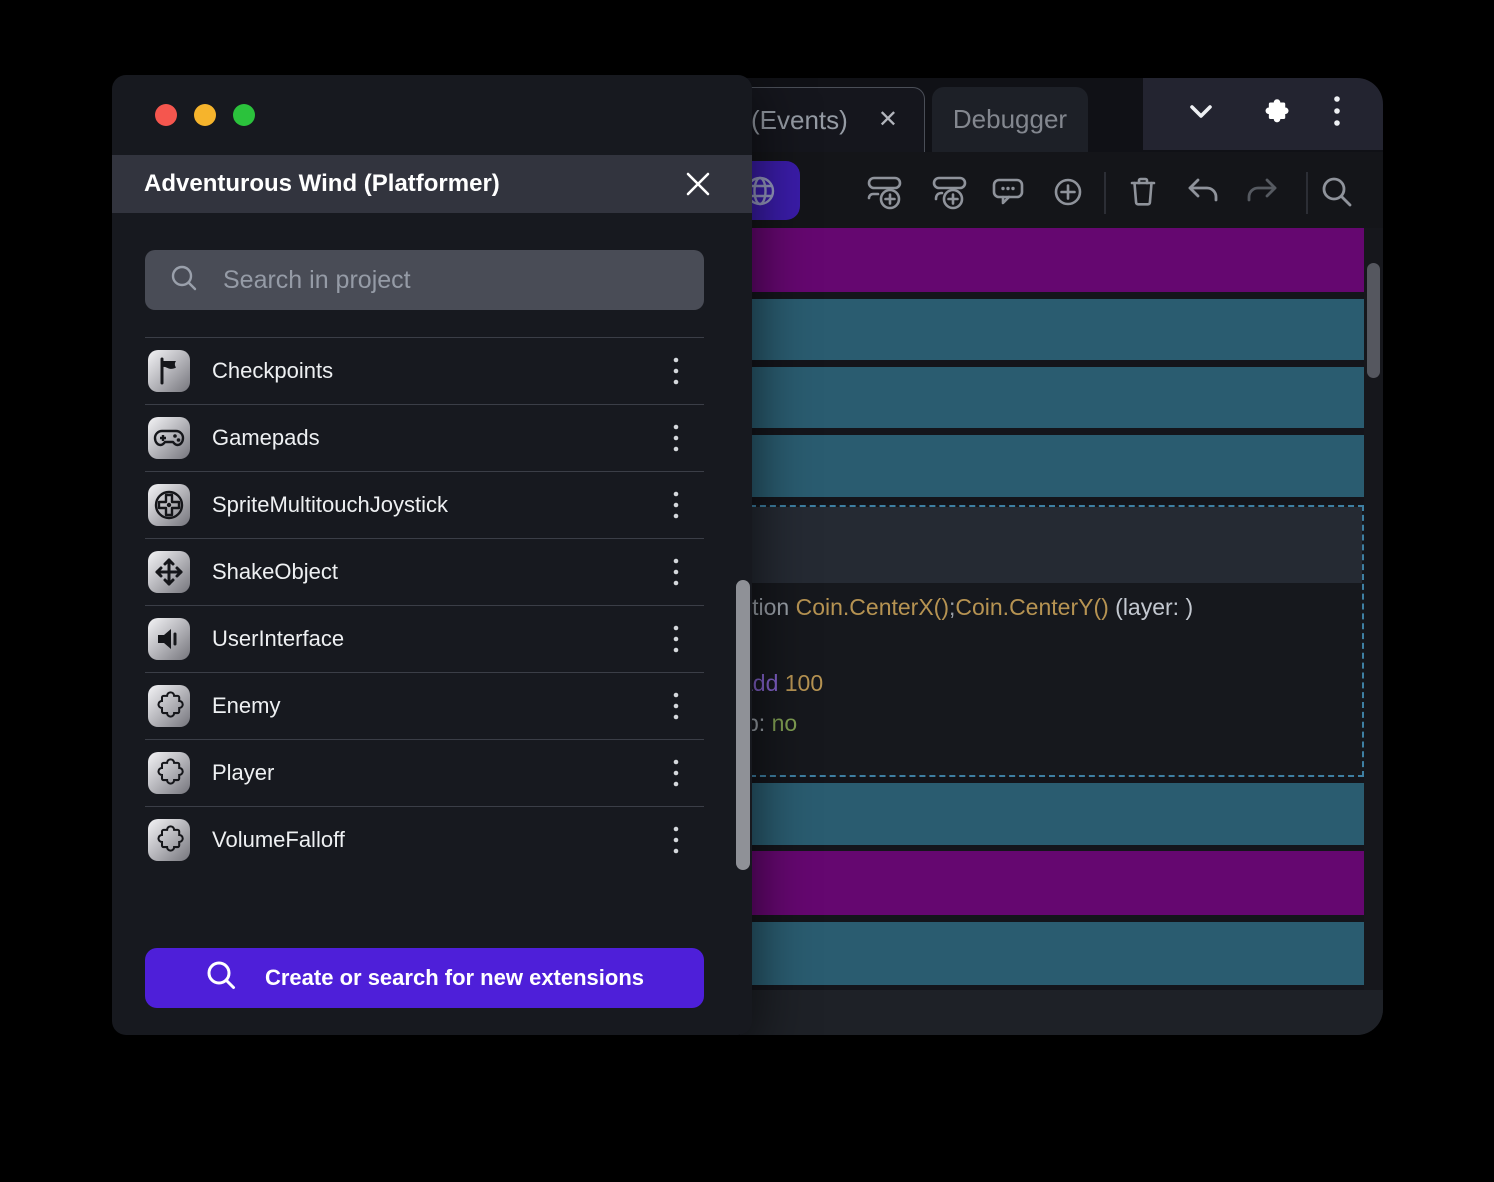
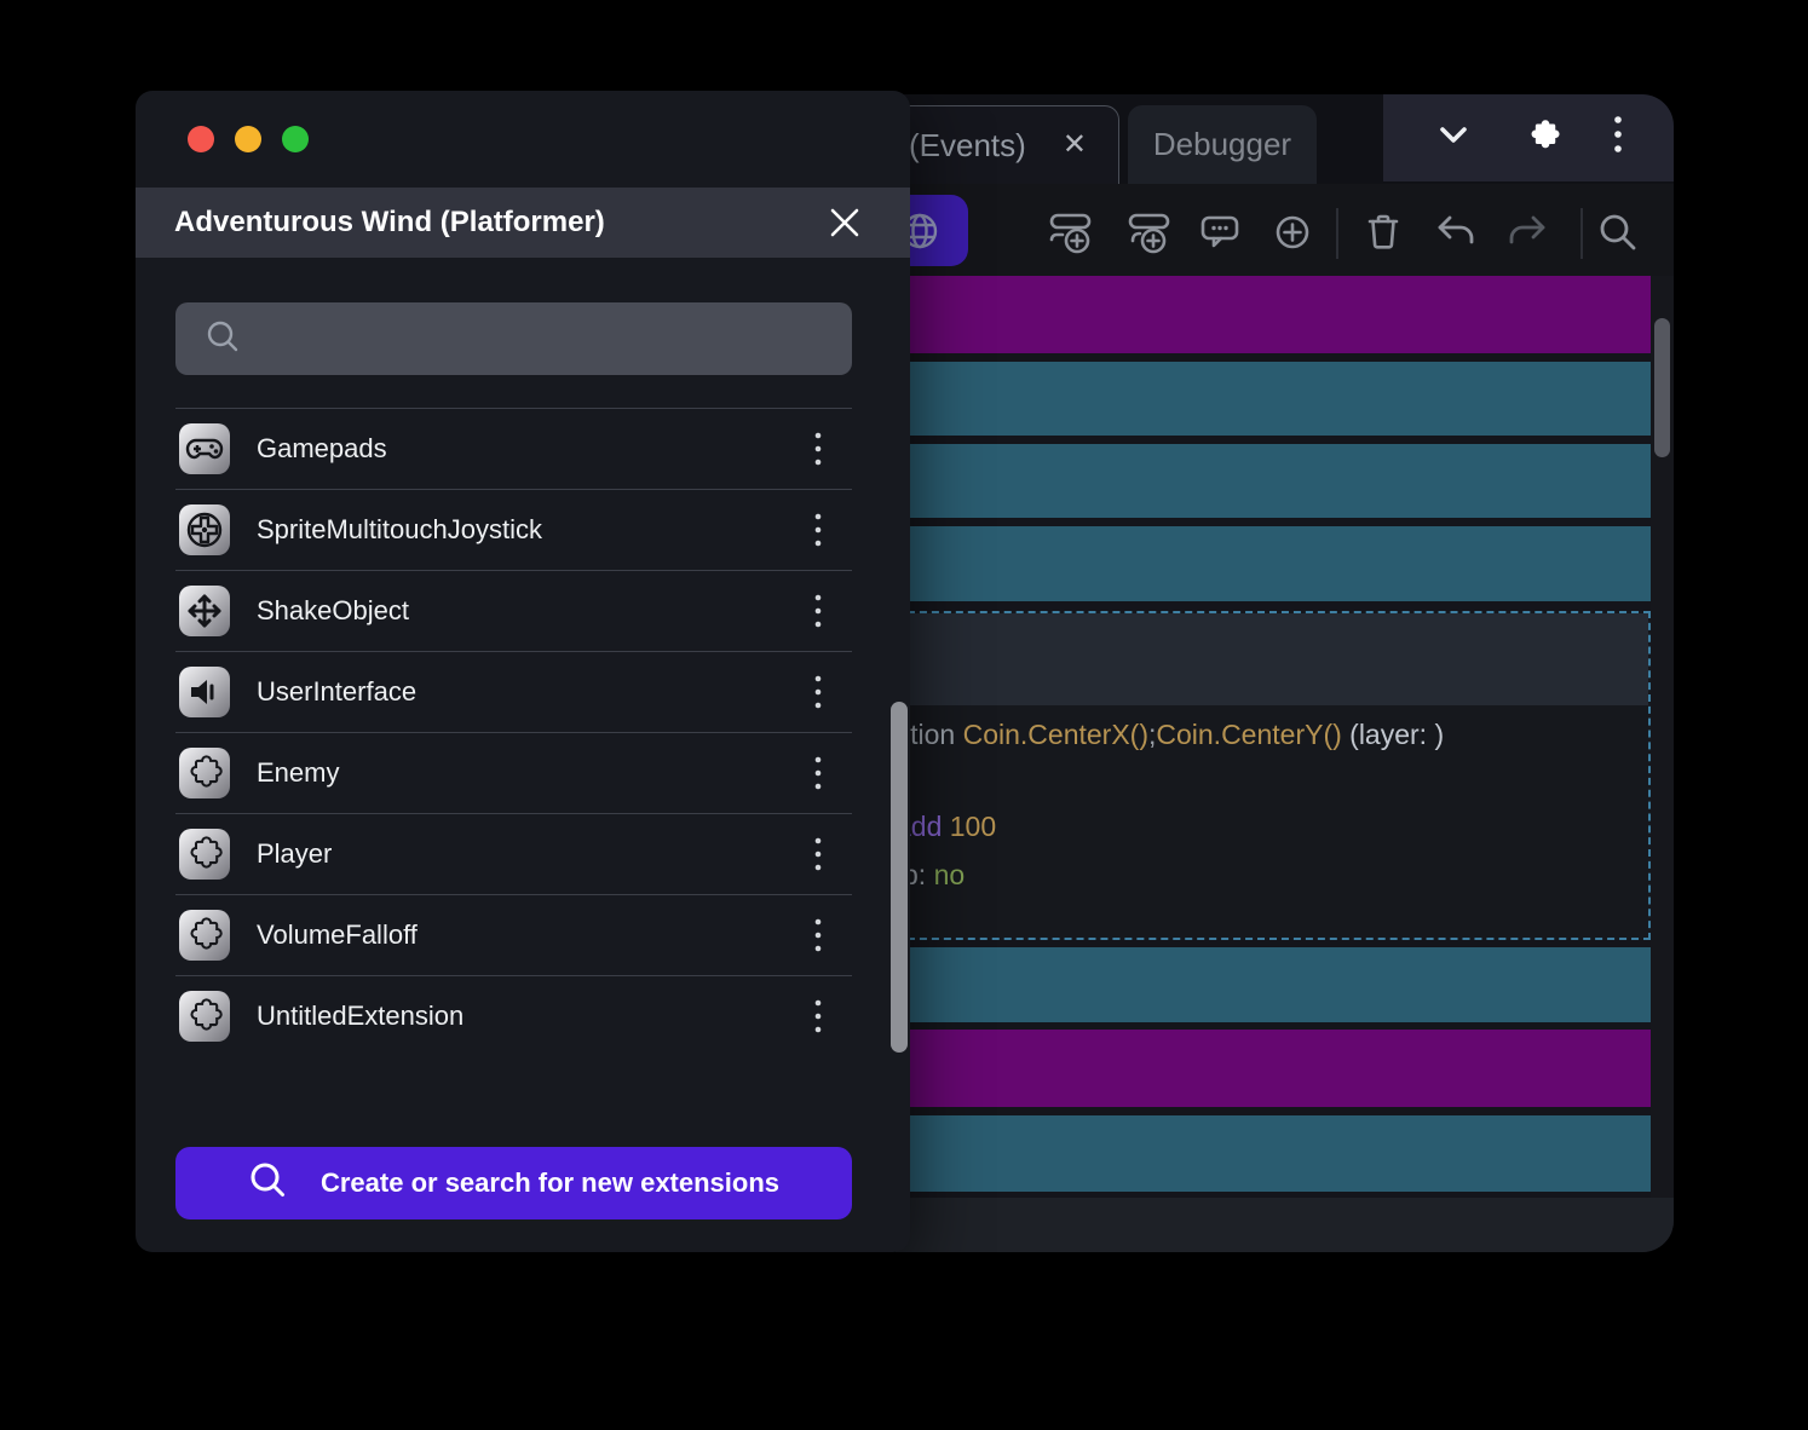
  (Events)
  ✕
  Debugger
  tion Coin.CenterX();Coin.CenterY() (layer: )
  dd 100
  p: no
  Adventurous Wind (Platformer)
- Search in project
- Checkpoints
  Gamepads
  SpriteMultitouchJoystick
  ShakeObject
  UserInterface
  Enemy
  Player
  VolumeFalloff
+ UntitledExtension
  Create or search for new extensions
